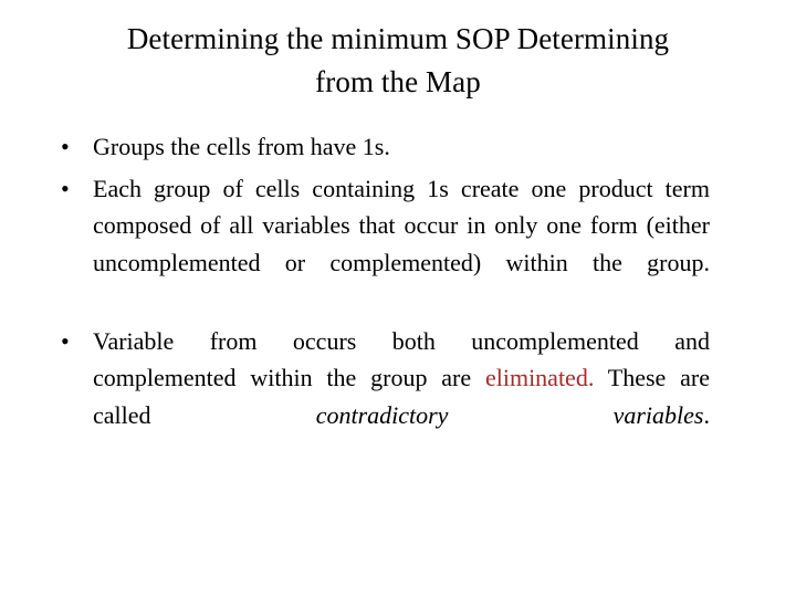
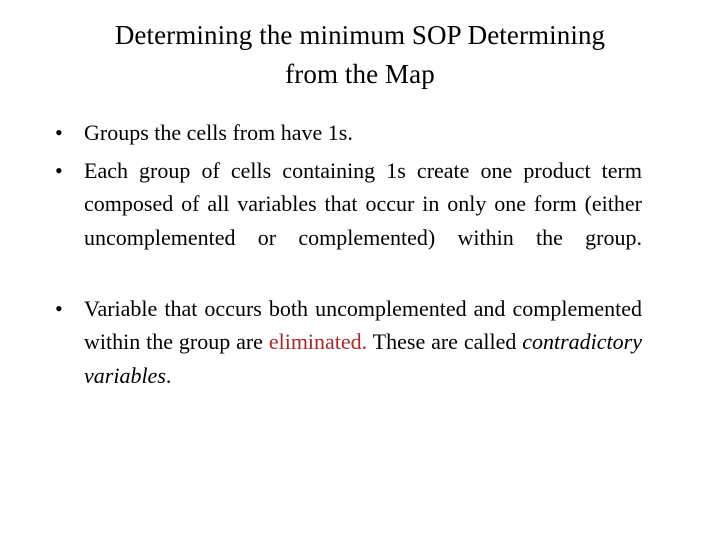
  Determining the minimum SOP Determining
  from the Map
  •
  Groups the cells from have 1s.
  •
  Each group of cells containing 1s create one product term composed of all variables that occur in only one form (either uncomplemented or complemented) within the group.
  •
- Variable from occurs both uncomplemented and complemented within the group are eliminated. These are called contradictory variables.
+ Variable that occurs both uncomplemented and complemented within the group are eliminated. These are called contradictory variables.
